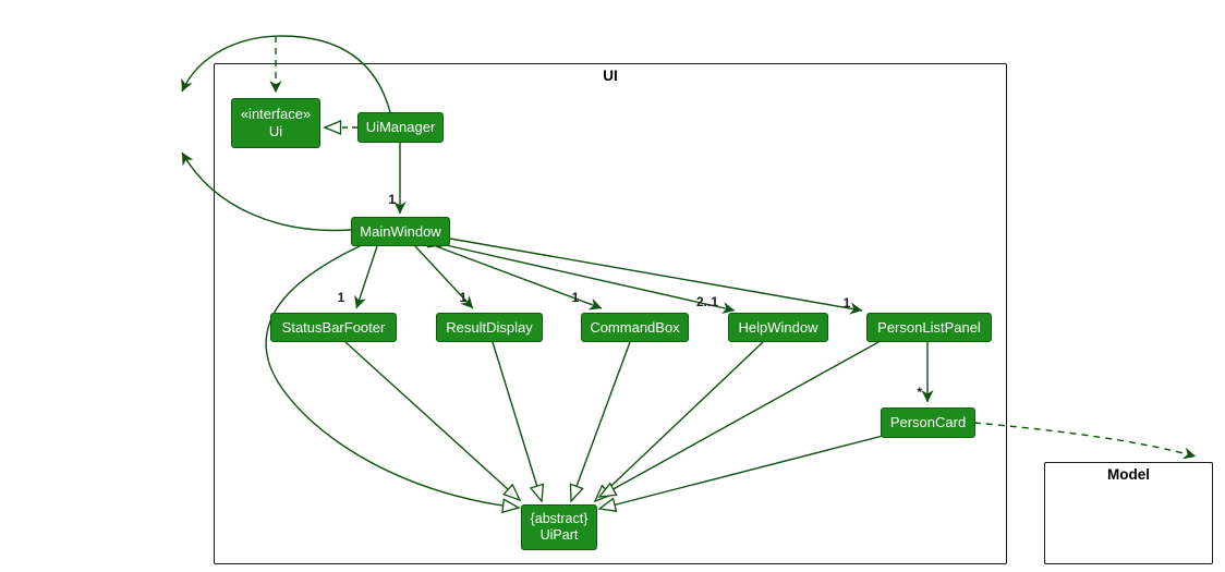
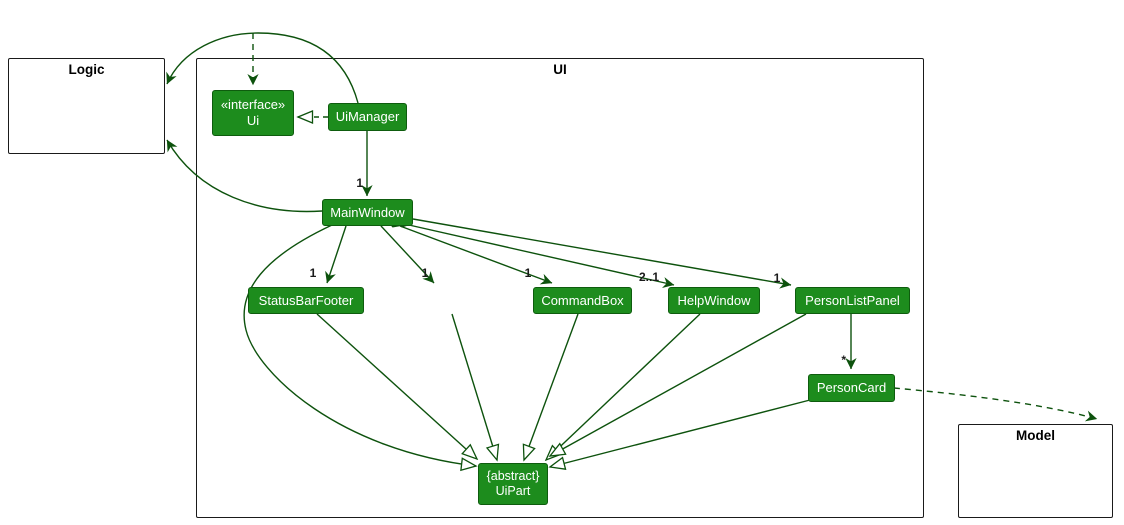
+ Logic
  UI
  Model
  1
  1
  1
  1
  2..1
  1
  *
  «interface»
  Ui
  UiManager
  MainWindow
  StatusBarFooter
- ResultDisplay
  CommandBox
  HelpWindow
  PersonListPanel
  PersonCard
  {abstract}
  UiPart
